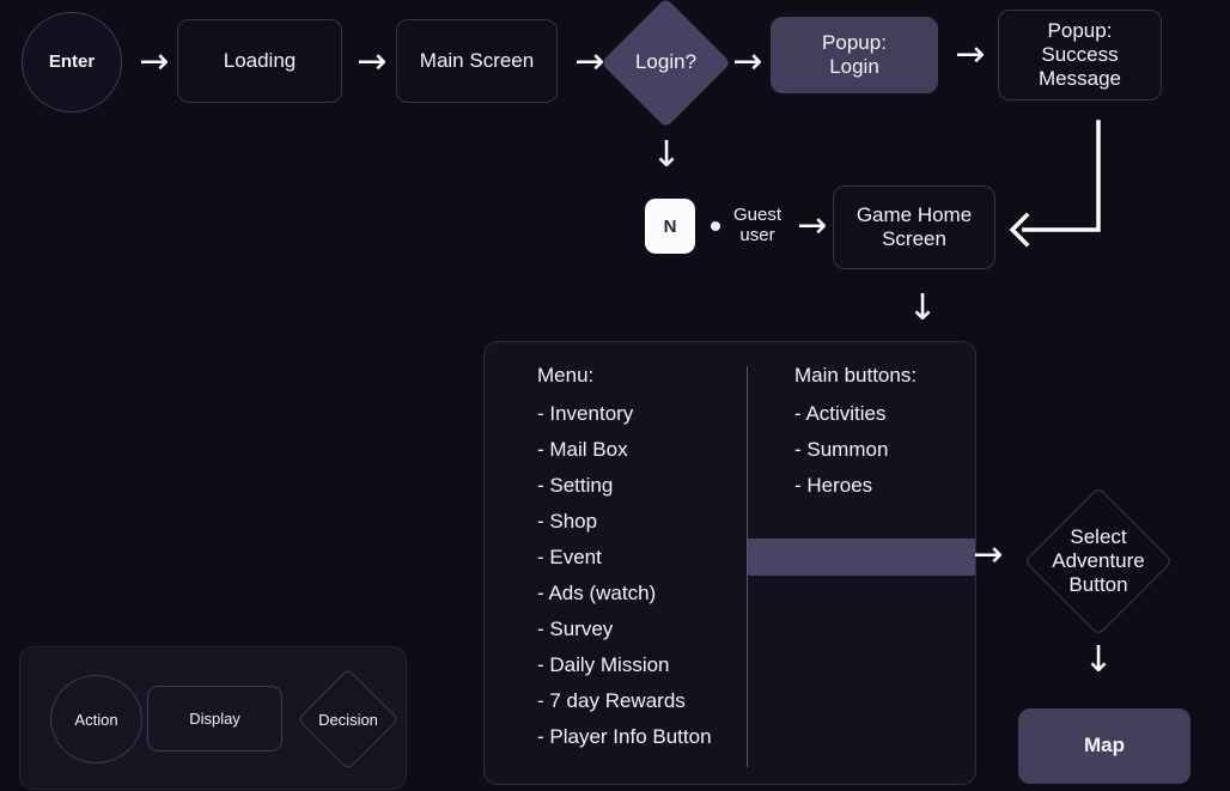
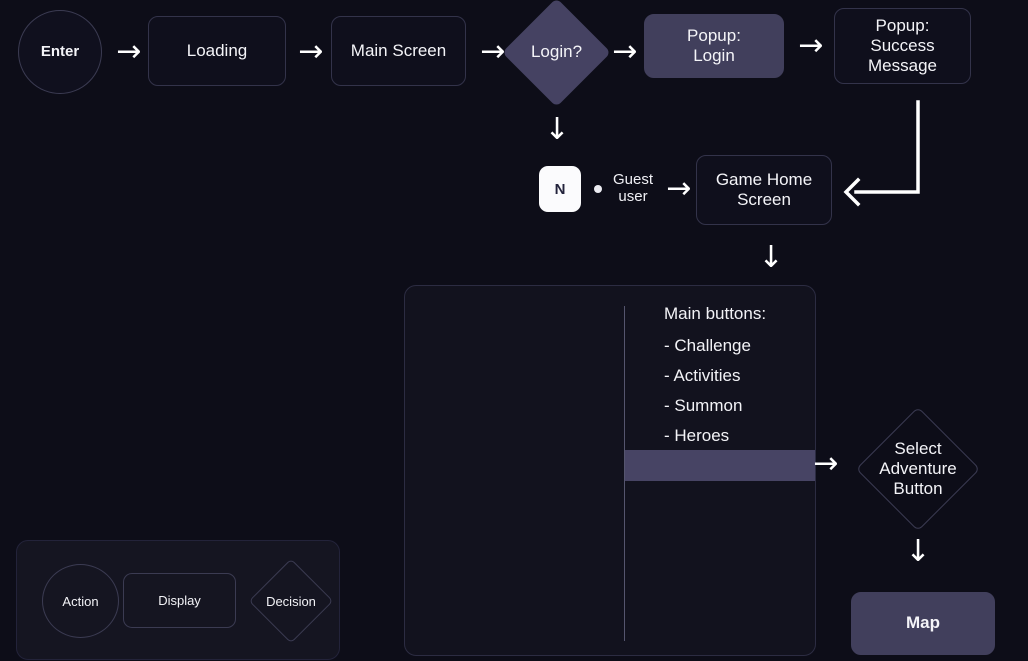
  Enter
  →
  Loading
  →
  Main Screen
  →
  Login?
  →
  Popup:
  Login
  →
  Popup:
  Success
  Message
  ↓
  N
  Guest
  user
  →
  Game Home
  Screen
  ↓
- Menu:
- - Inventory
- - Mail Box
- - Setting
- - Shop
- - Event
- - Ads (watch)
- - Survey
- - Daily Mission
- - 7 day Rewards
- - Player Info Button
  Main buttons:
+ - Challenge
  - Activities
  - Summon
  - Heroes
  →
  Select
  Adventure
  Button
  ↓
  Map
  Action
  Display
  Decision
